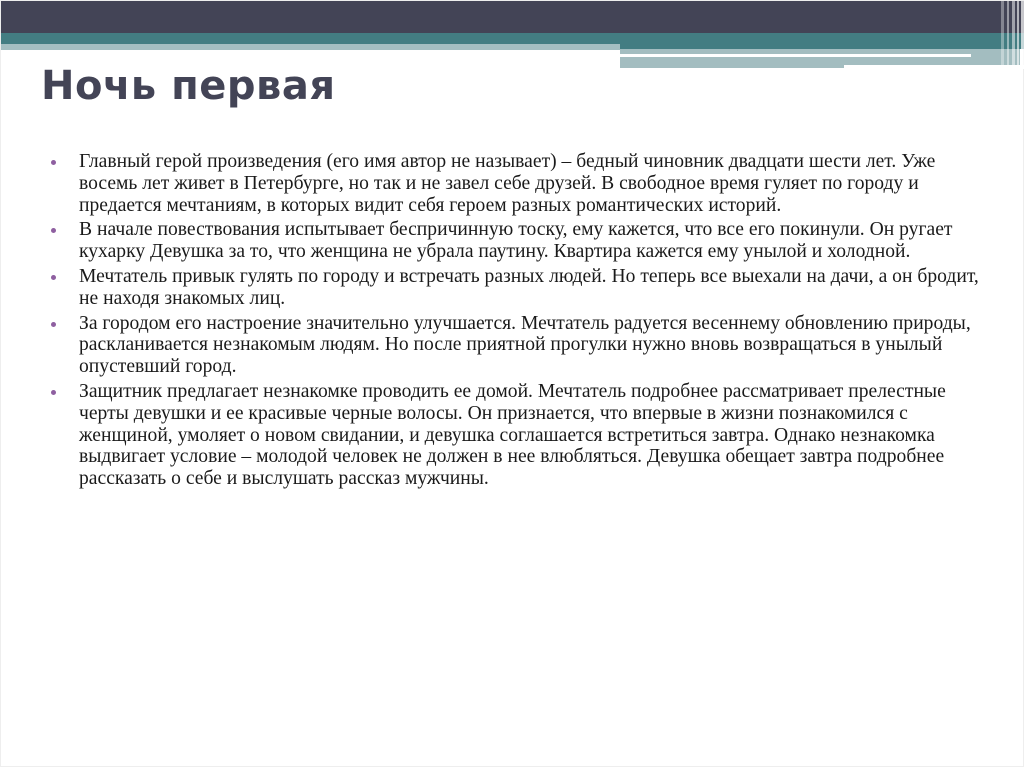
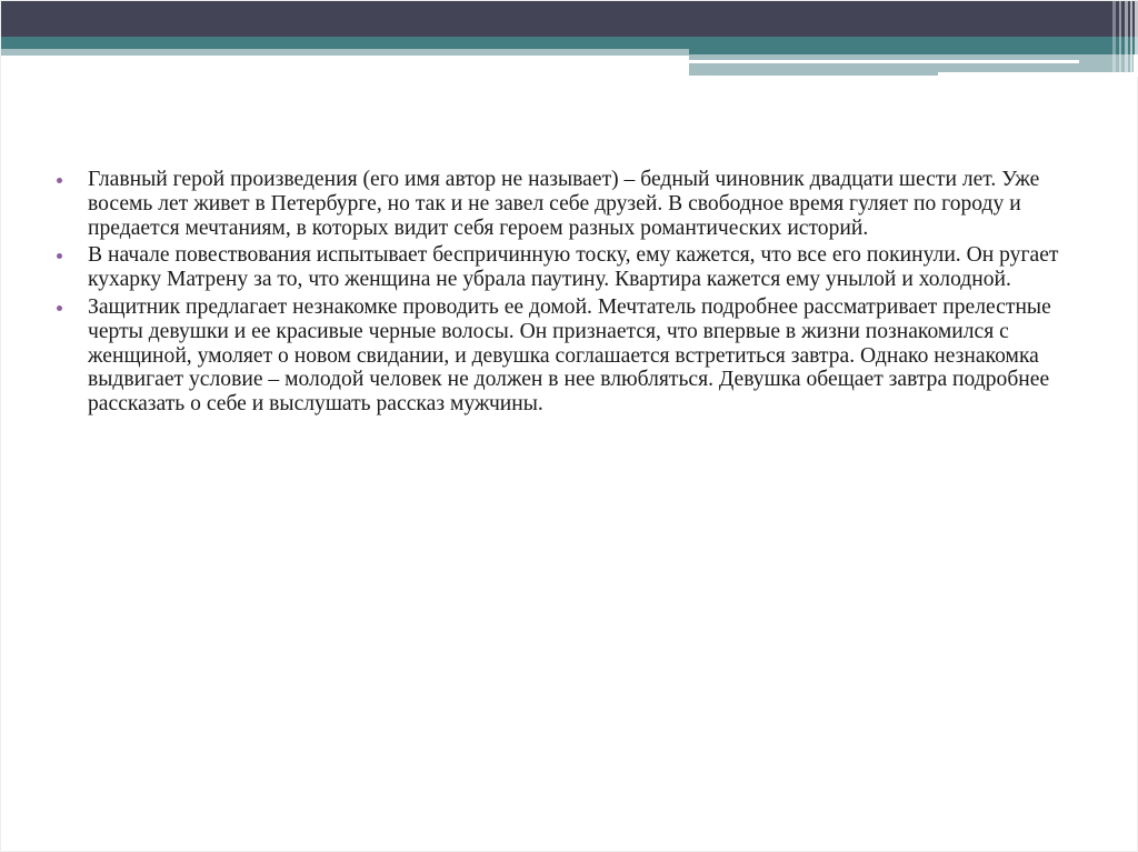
- Ночь первая
  Главный герой произведения (его имя автор не называет) – бедный чиновник двадцати шести лет. Уже восемь лет живет в Петербурге, но так и не завел себе друзей. В свободное время гуляет по городу и предается мечтаниям, в которых видит себя героем разных романтических историй.
- В начале повествования испытывает беспричинную тоску, ему кажется, что все его покинули. Он ругает кухарку Девушка за то, что женщина не убрала паутину. Квартира кажется ему унылой и холодной.
+ В начале повествования испытывает беспричинную тоску, ему кажется, что все его покинули. Он ругает кухарку Матрену за то, что женщина не убрала паутину. Квартира кажется ему унылой и холодной.
- Мечтатель привык гулять по городу и встречать разных людей. Но теперь все выехали на дачи, а он бродит, не находя знакомых лиц.
- За городом его настроение значительно улучшается. Мечтатель радуется весеннему обновлению природы, раскланивается незнакомым людям. Но после приятной прогулки нужно вновь возвращаться в унылый опустевший город.
  Защитник предлагает незнакомке проводить ее домой. Мечтатель подробнее рассматривает прелестные черты девушки и ее красивые черные волосы. Он признается, что впервые в жизни познакомился с женщиной, умоляет о новом свидании, и девушка соглашается встретиться завтра. Однако незнакомка выдвигает условие – молодой человек не должен в нее влюбляться. Девушка обещает завтра подробнее рассказать о себе и выслушать рассказ мужчины.
